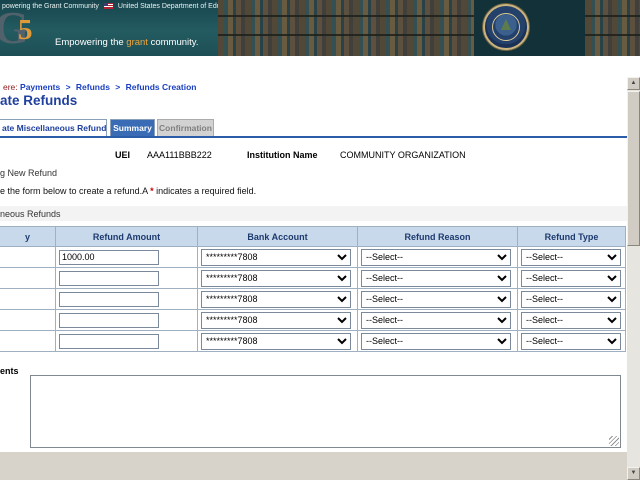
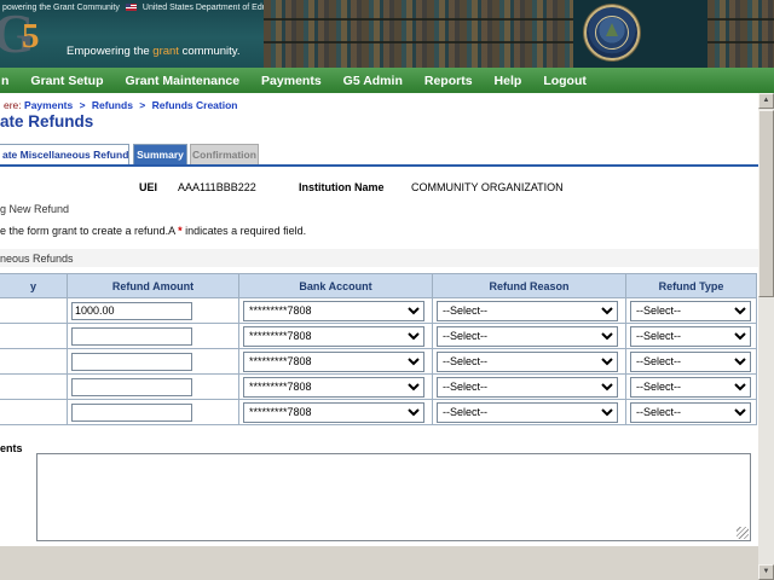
  G5
  Empowering the grant community.
+ n
+ Grant Setup
+ Grant Maintenance
+ Payments
+ G5 Admin
+ Reports
+ Help
+ Logout
  ere: Payments > Refunds > Refunds Creation
  ate Refunds
  ate Miscellaneous Refund
  Summary
  Confirmation
  UEI
  AAA111BBB222
  Institution Name
  COMMUNITY ORGANIZATION
  g New Refund
- e the form below to create a refund.A * indicates a required field.
+ e the form grant to create a refund.A * indicates a required field.
  neous Refunds
  y	Refund Amount	Bank Account	Refund Reason	Refund Type
  	1000.00	*********7808	--Select--	--Select--
  		*********7808	--Select--	--Select--
  		*********7808	--Select--	--Select--
  		*********7808	--Select--	--Select--
  		*********7808	--Select--	--Select--
  ents
